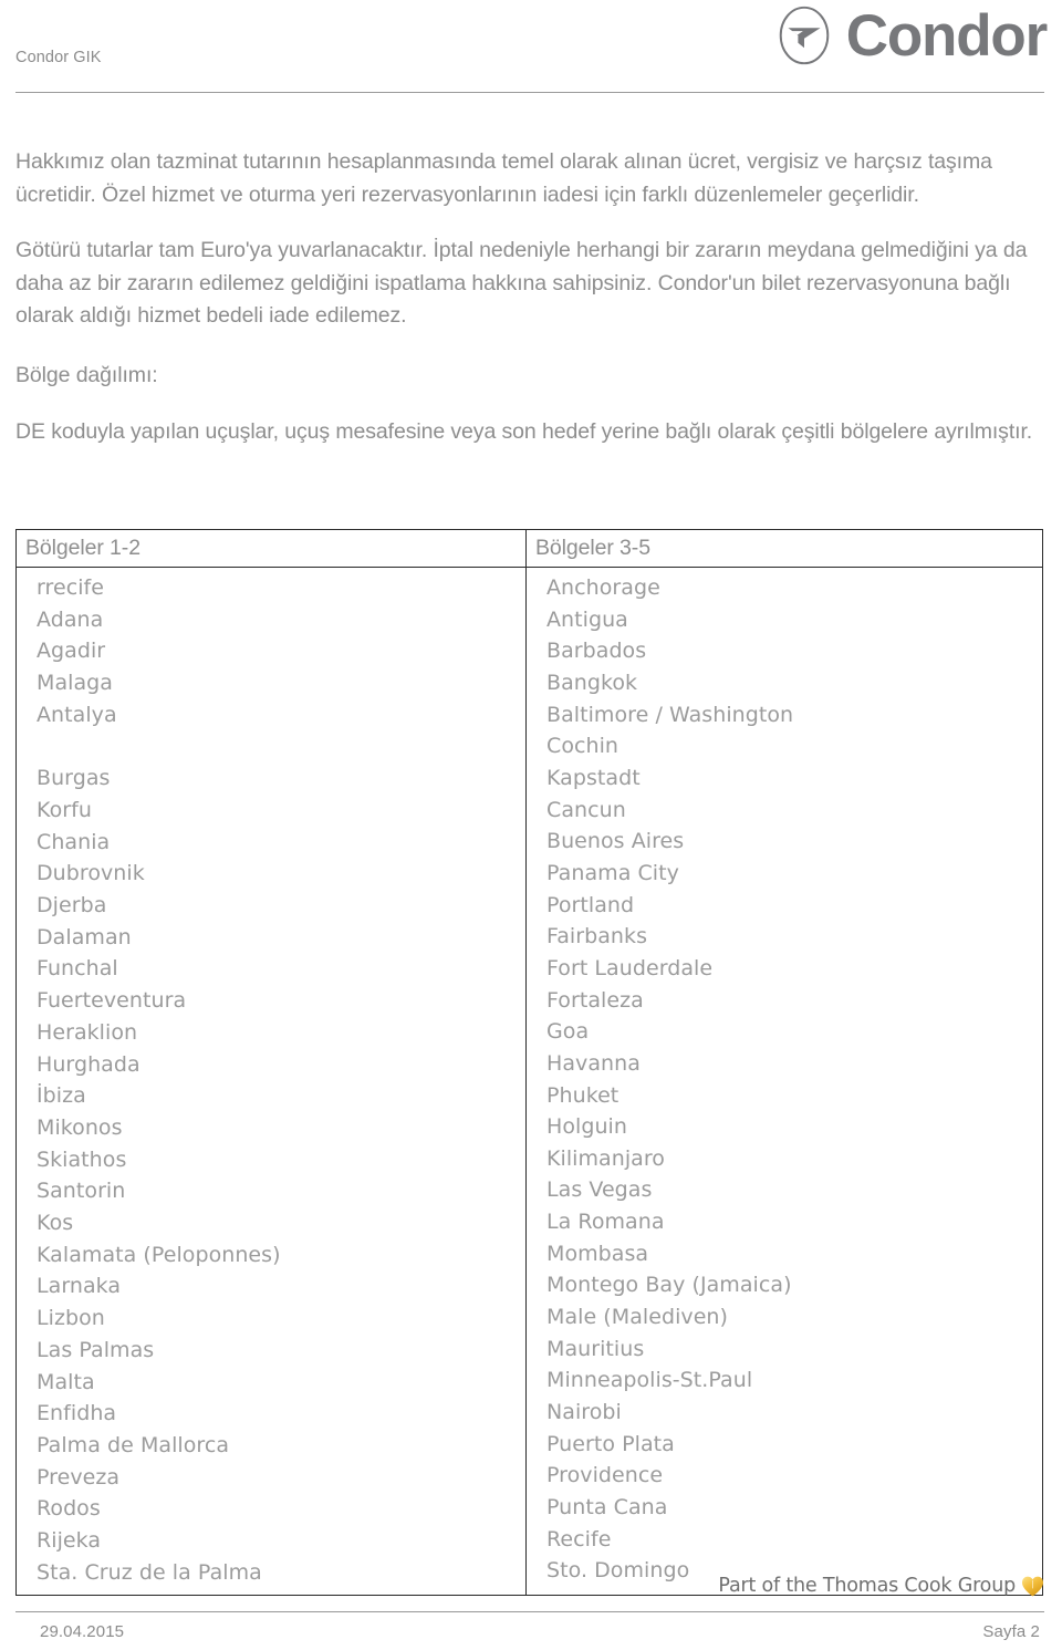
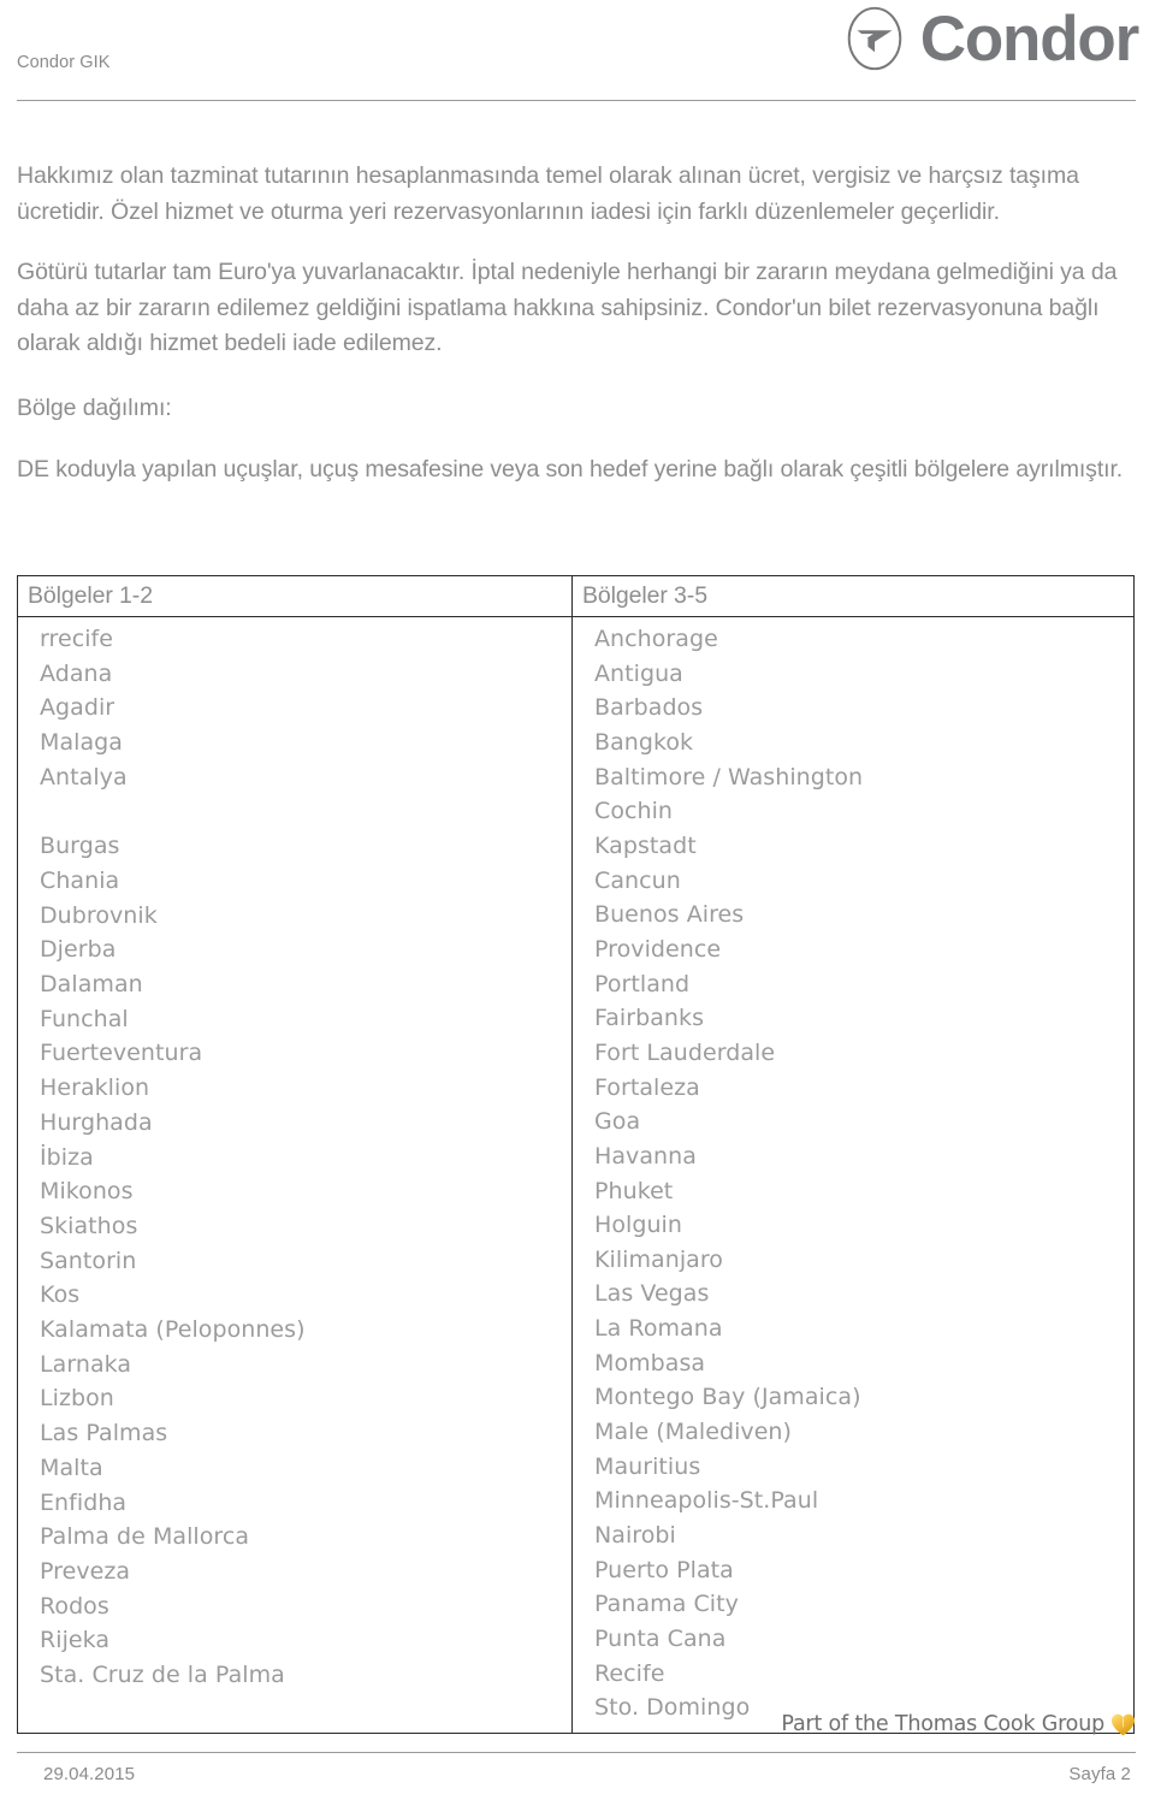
  Condor GIK
  Condor
  Hakkımız olan tazminat tutarının hesaplanmasında temel olarak alınan ücret, vergisiz ve harçsız taşıma ücretidir. Özel hizmet ve oturma yeri rezervasyonlarının iadesi için farklı düzenlemeler geçerlidir.
  Götürü tutarlar tam Euro'ya yuvarlanacaktır. İptal nedeniyle herhangi bir zararın meydana gelmediğini ya da daha az bir zararın edilemez geldiğini ispatlama hakkına sahipsiniz. Condor'un bilet rezervasyonuna bağlı olarak aldığı hizmet bedeli iade edilemez.
  Bölge dağılımı:
  DE koduyla yapılan uçuşlar, uçuş mesafesine veya son hedef yerine bağlı olarak çeşitli bölgelere ayrılmıştır.
  Bölgeler 1-2
  Bölgeler 3-5
  rrecife
  Adana
  Agadir
  Malaga
  Antalya
  Burgas
- Korfu
  Chania
  Dubrovnik
  Djerba
  Dalaman
  Funchal
  Fuerteventura
  Heraklion
  Hurghada
  İbiza
  Mikonos
  Skiathos
  Santorin
  Kos
  Kalamata (Peloponnes)
  Larnaka
  Lizbon
  Las Palmas
  Malta
  Enfidha
  Palma de Mallorca
  Preveza
  Rodos
  Rijeka
  Sta. Cruz de la Palma
  Anchorage
  Antigua
  Barbados
  Bangkok
  Baltimore / Washington
  Cochin
  Kapstadt
  Cancun
  Buenos Aires
- Panama City
+ Providence
  Portland
  Fairbanks
  Fort Lauderdale
  Fortaleza
  Goa
  Havanna
  Phuket
  Holguin
  Kilimanjaro
  Las Vegas
  La Romana
  Mombasa
  Montego Bay (Jamaica)
  Male (Malediven)
  Mauritius
  Minneapolis-St.Paul
  Nairobi
  Puerto Plata
- Providence
+ Panama City
  Punta Cana
  Recife
  Sto. Domingo
  Part of the Thomas Cook Group
  29.04.2015
  Sayfa 2
